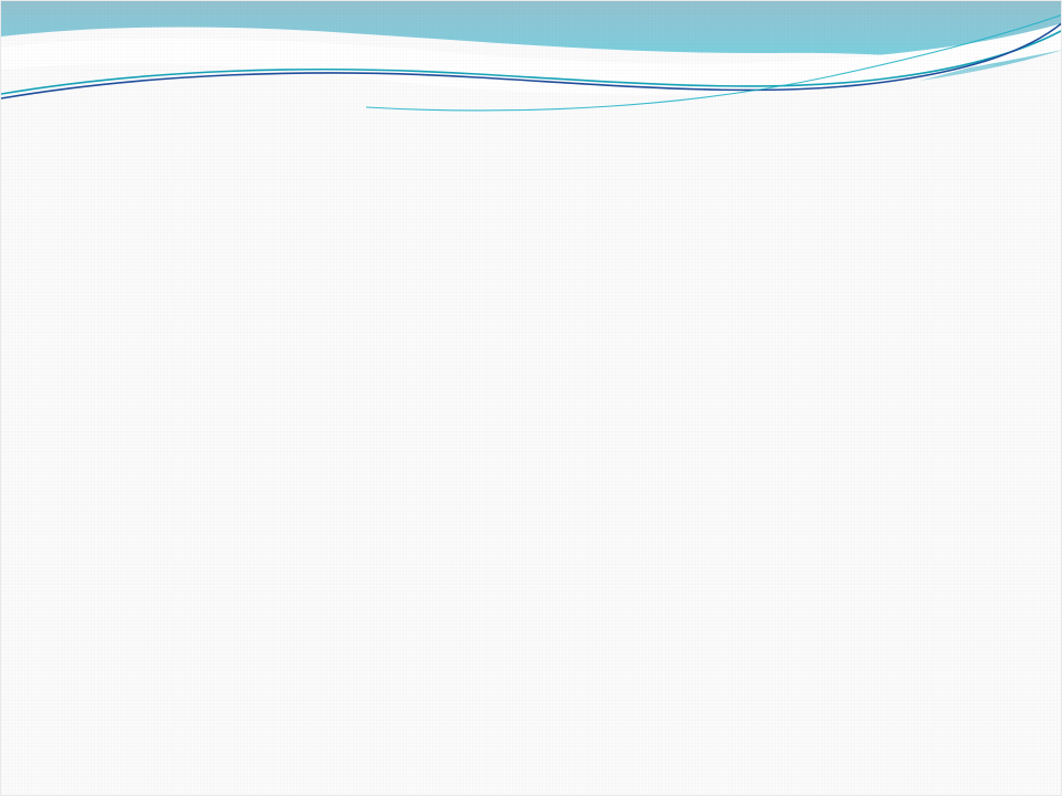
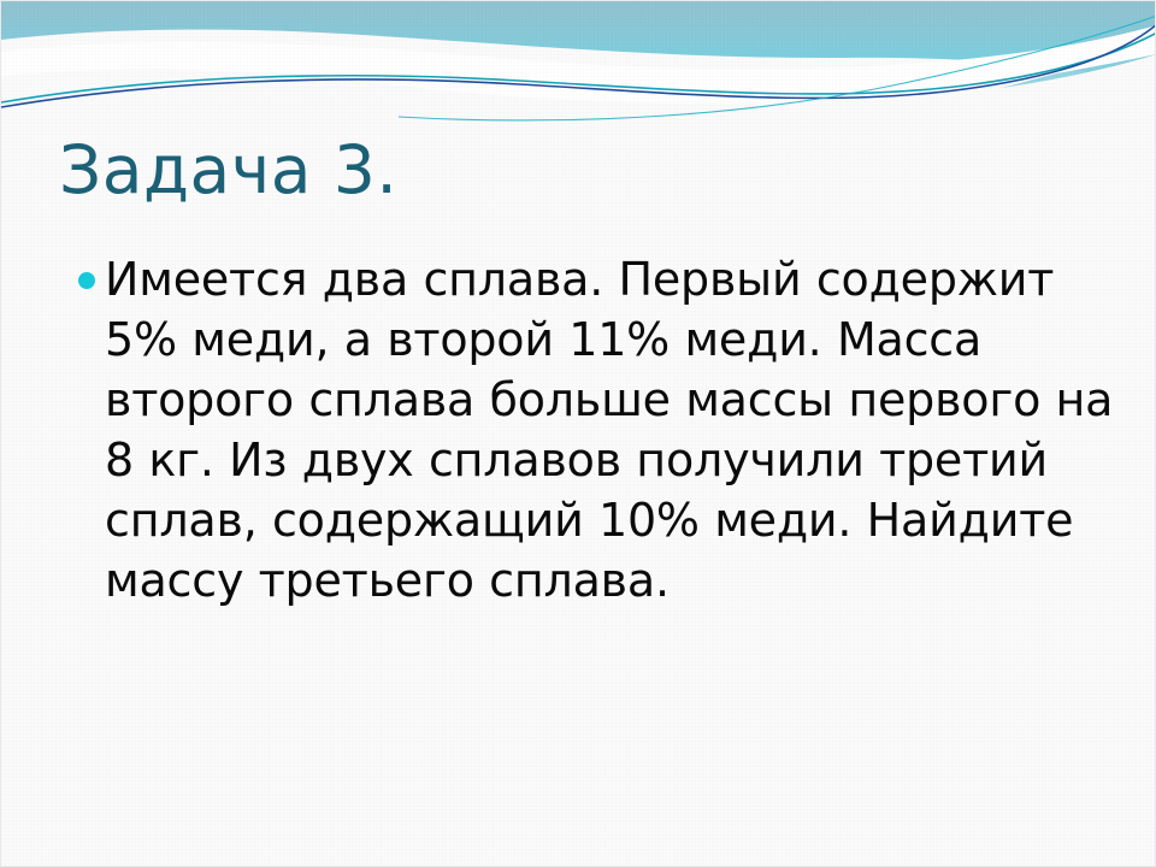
+ Задача 3.
+ Имеется два сплава. Первый содержит 5% меди, а второй 11% меди. Масса второго сплава больше массы первого на 8 кг. Из двух сплавов получили третий сплав, содержащий 10% меди. Найдите массу третьего сплава.
